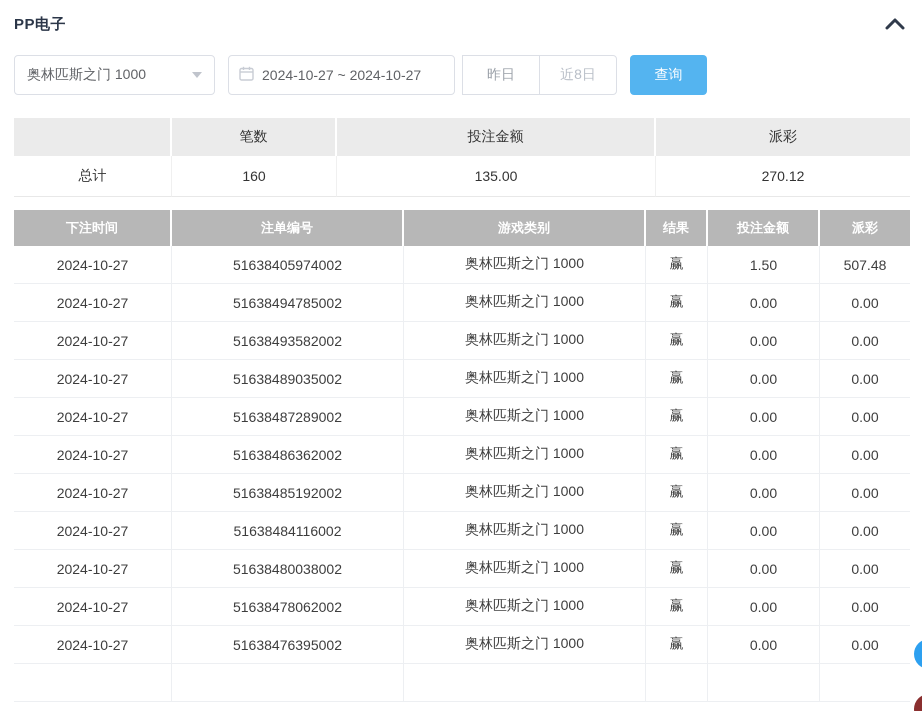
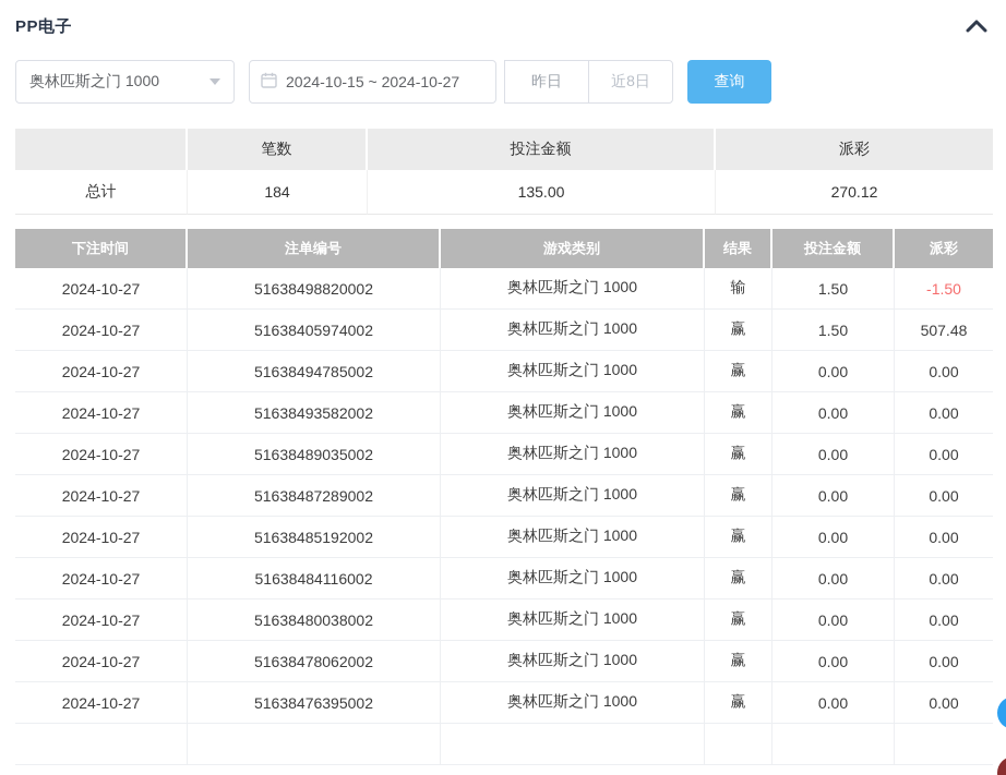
  PP电子
  奥林匹斯之门 1000
- 2024-10-27 ~ 2024-10-27
+ 2024-10-15 ~ 2024-10-27
  昨日
  近8日
  查询
  	笔数	投注金额	派彩
- 总计	160	135.00	270.12
+ 总计	184	135.00	270.12
  下注时间	注单编号	游戏类别	结果	投注金额	派彩
+ 2024-10-27	51638498820002	奥林匹斯之门 1000	输	1.50	-1.50
  2024-10-27	51638405974002	奥林匹斯之门 1000	赢	1.50	507.48
  2024-10-27	51638494785002	奥林匹斯之门 1000	赢	0.00	0.00
  2024-10-27	51638493582002	奥林匹斯之门 1000	赢	0.00	0.00
  2024-10-27	51638489035002	奥林匹斯之门 1000	赢	0.00	0.00
  2024-10-27	51638487289002	奥林匹斯之门 1000	赢	0.00	0.00
- 2024-10-27	51638486362002	奥林匹斯之门 1000	赢	0.00	0.00
  2024-10-27	51638485192002	奥林匹斯之门 1000	赢	0.00	0.00
  2024-10-27	51638484116002	奥林匹斯之门 1000	赢	0.00	0.00
  2024-10-27	51638480038002	奥林匹斯之门 1000	赢	0.00	0.00
  2024-10-27	51638478062002	奥林匹斯之门 1000	赢	0.00	0.00
  2024-10-27	51638476395002	奥林匹斯之门 1000	赢	0.00	0.00
